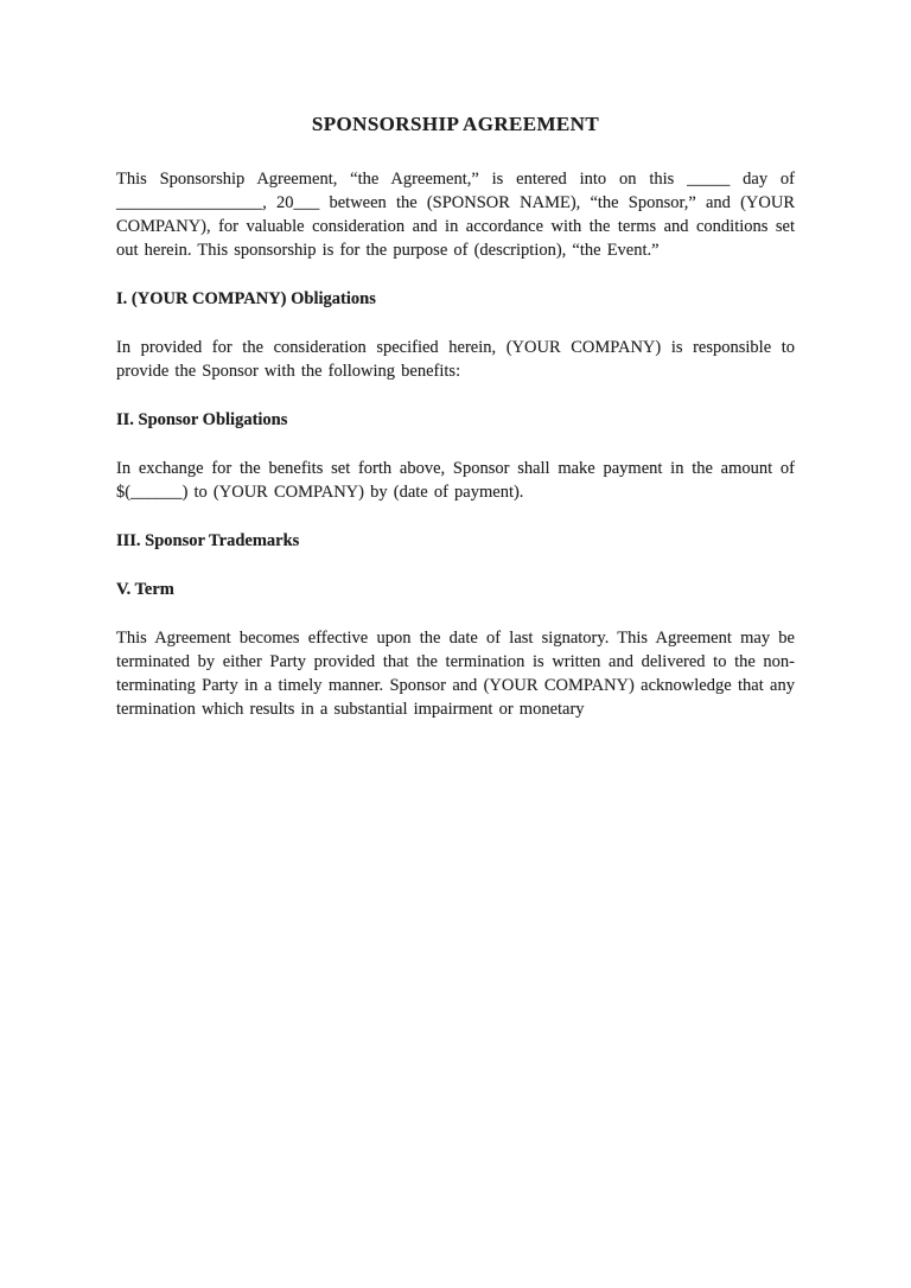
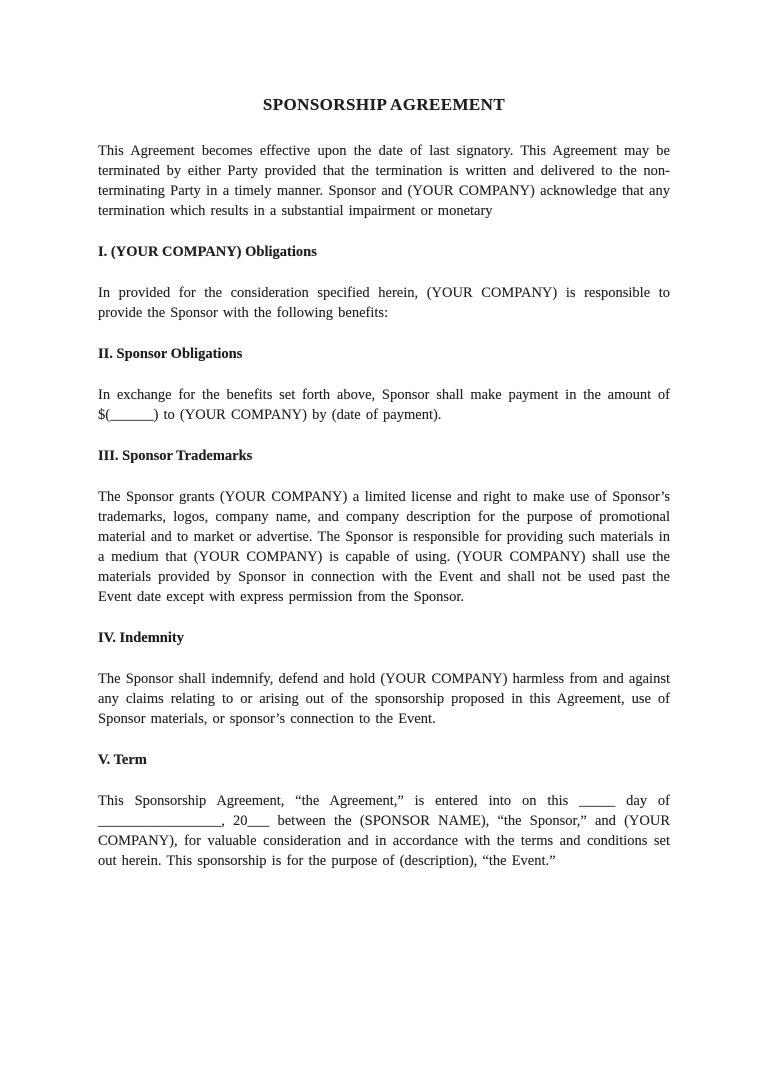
  SPONSORSHIP AGREEMENT
- This Sponsorship Agreement, “the Agreement,” is entered into on this _____ day of _________________, 20___ between the (SPONSOR NAME), “the Sponsor,” and (YOUR COMPANY), for valuable consideration and in accordance with the terms and conditions set out herein. This sponsorship is for the purpose of (description), “the Event.”
+ This Agreement becomes effective upon the date of last signatory. This Agreement may be terminated by either Party provided that the termination is written and delivered to the non-terminating Party in a timely manner. Sponsor and (YOUR COMPANY) acknowledge that any termination which results in a substantial impairment or monetary
  I. (YOUR COMPANY) Obligations
  In provided for the consideration specified herein, (YOUR COMPANY) is responsible to provide the Sponsor with the following benefits:
  II. Sponsor Obligations
  In exchange for the benefits set forth above, Sponsor shall make payment in the amount of $(______) to (YOUR COMPANY) by (date of payment).
  III. Sponsor Trademarks
+ The Sponsor grants (YOUR COMPANY) a limited license and right to make use of Sponsor’s trademarks, logos, company name, and company description for the purpose of promotional material and to market or advertise. The Sponsor is responsible for providing such materials in a medium that (YOUR COMPANY) is capable of using. (YOUR COMPANY) shall use the materials provided by Sponsor in connection with the Event and shall not be used past the Event date except with express permission from the Sponsor.
+ IV. Indemnity
+ The Sponsor shall indemnify, defend and hold (YOUR COMPANY) harmless from and against any claims relating to or arising out of the sponsorship proposed in this Agreement, use of Sponsor materials, or sponsor’s connection to the Event.
  V. Term
- This Agreement becomes effective upon the date of last signatory. This Agreement may be terminated by either Party provided that the termination is written and delivered to the non-terminating Party in a timely manner. Sponsor and (YOUR COMPANY) acknowledge that any termination which results in a substantial impairment or monetary
+ This Sponsorship Agreement, “the Agreement,” is entered into on this _____ day of _________________, 20___ between the (SPONSOR NAME), “the Sponsor,” and (YOUR COMPANY), for valuable consideration and in accordance with the terms and conditions set out herein. This sponsorship is for the purpose of (description), “the Event.”
